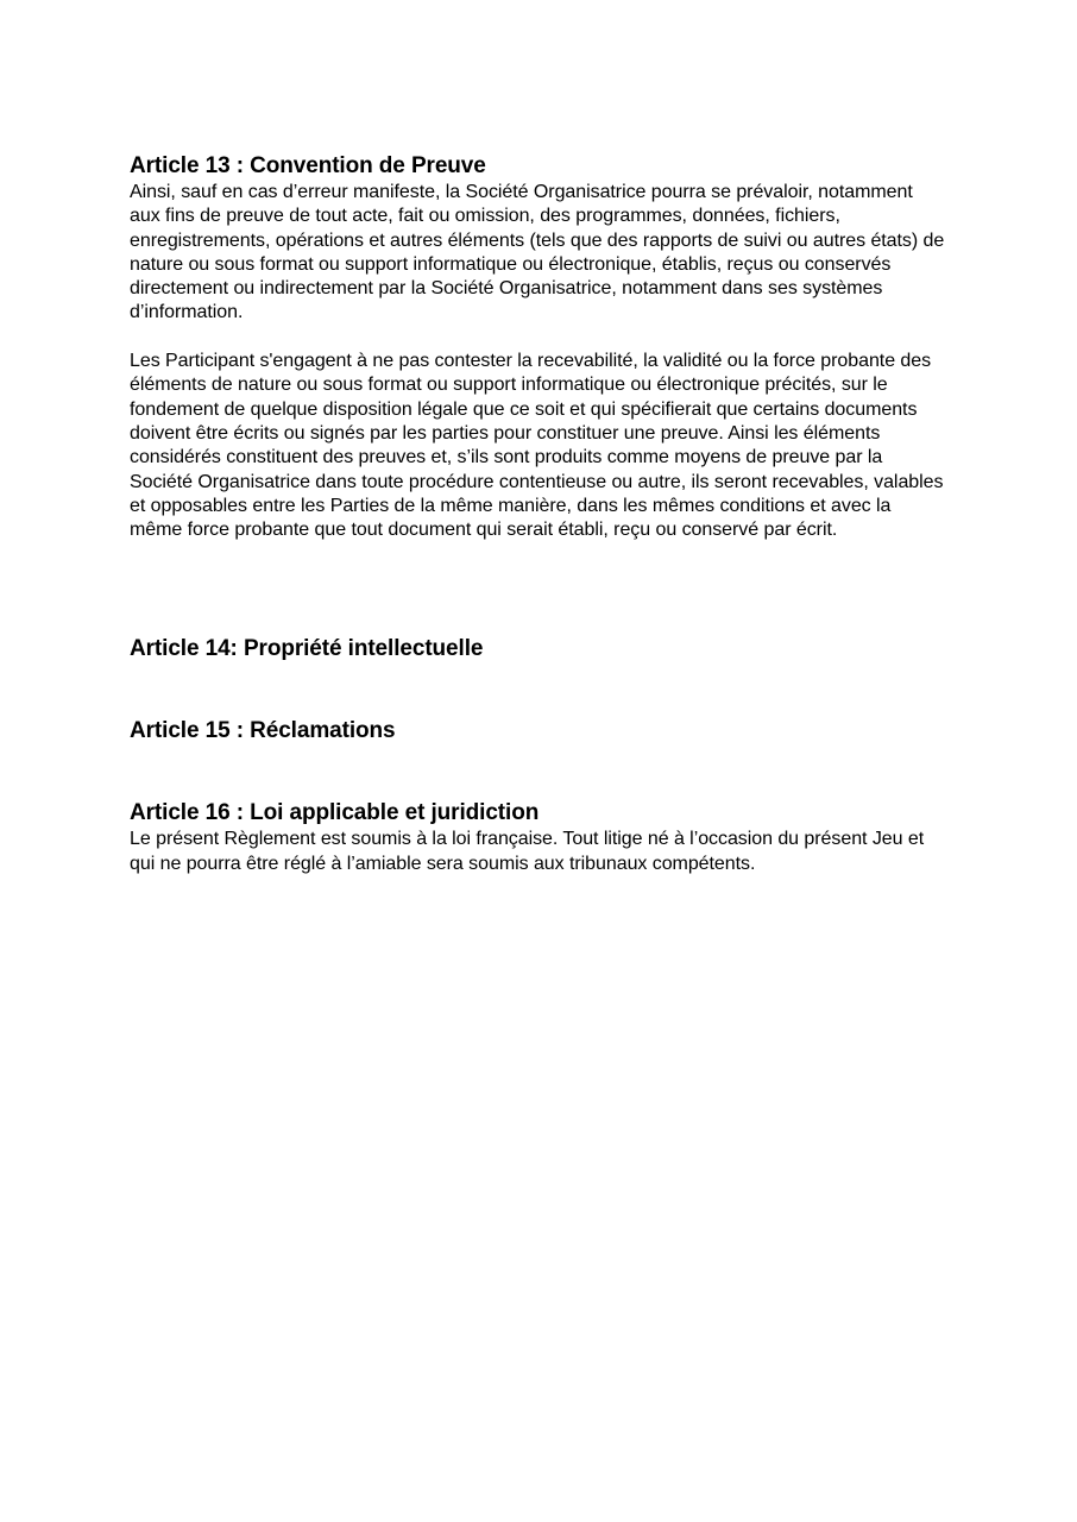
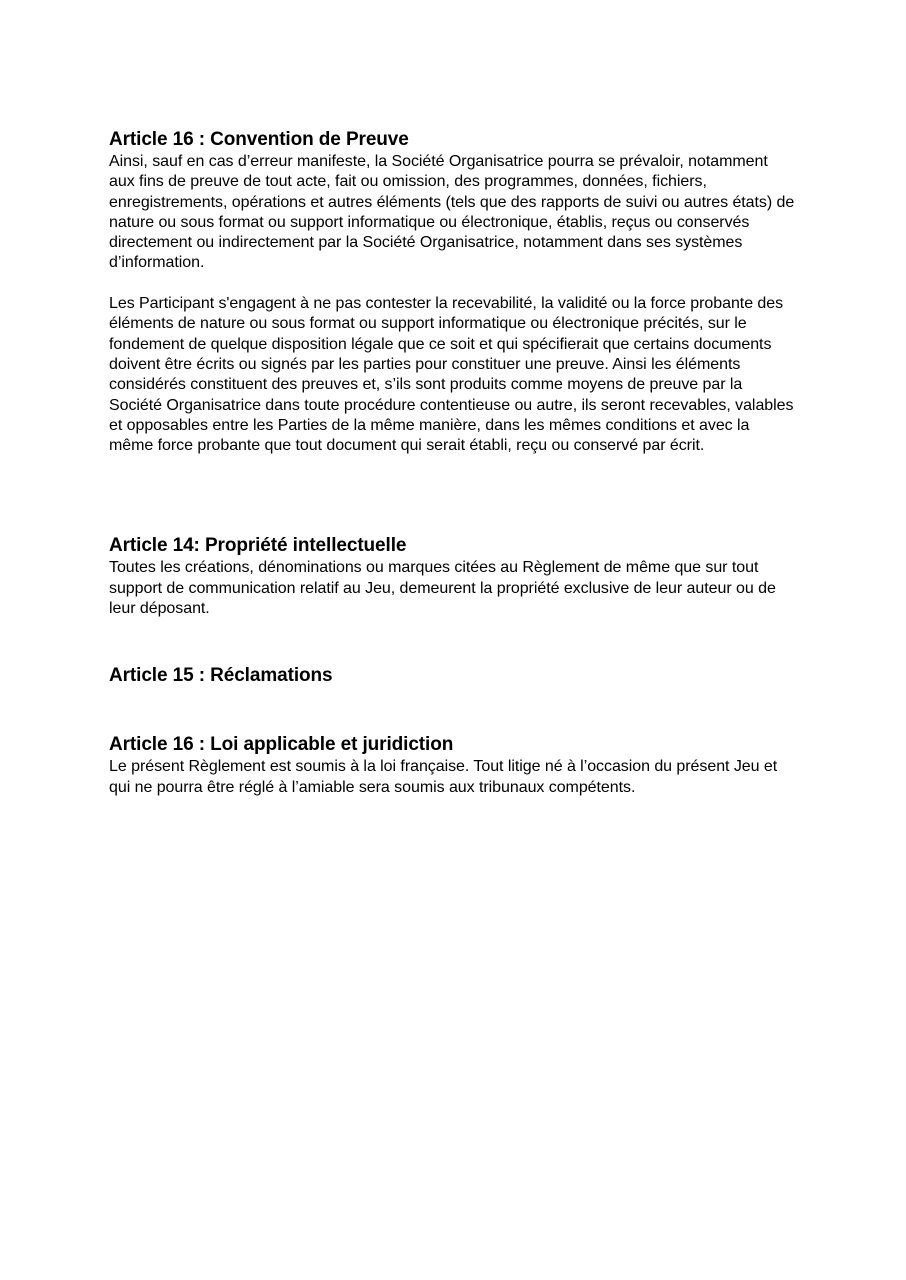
- Article 13 : Convention de Preuve
+ Article 16 : Convention de Preuve
  Ainsi, sauf en cas d’erreur manifeste, la Société Organisatrice pourra se prévaloir, notamment aux fins de preuve de tout acte, fait ou omission, des programmes, données, fichiers, enregistrements, opérations et autres éléments (tels que des rapports de suivi ou autres états) de nature ou sous format ou support informatique ou électronique, établis, reçus ou conservés directement ou indirectement par la Société Organisatrice, notamment dans ses systèmes d’information.
  Les Participant s'engagent à ne pas contester la recevabilité, la validité ou la force probante des éléments de nature ou sous format ou support informatique ou électronique précités, sur le fondement de quelque disposition légale que ce soit et qui spécifierait que certains documents doivent être écrits ou signés par les parties pour constituer une preuve. Ainsi les éléments considérés constituent des preuves et, s’ils sont produits comme moyens de preuve par la Société Organisatrice dans toute procédure contentieuse ou autre, ils seront recevables, valables et opposables entre les Parties de la même manière, dans les mêmes conditions et avec la même force probante que tout document qui serait établi, reçu ou conservé par écrit.
  Article 14: Propriété intellectuelle
+ Toutes les créations, dénominations ou marques citées au Règlement de même que sur tout support de communication relatif au Jeu, demeurent la propriété exclusive de leur auteur ou de leur déposant.
  Article 15 : Réclamations
  Article 16 : Loi applicable et juridiction
  Le présent Règlement est soumis à la loi française. Tout litige né à l’occasion du présent Jeu et qui ne pourra être réglé à l’amiable sera soumis aux tribunaux compétents.
